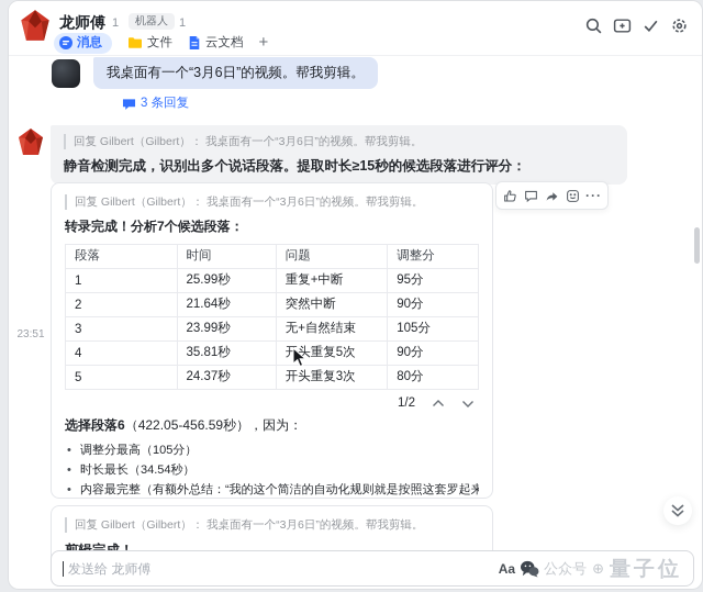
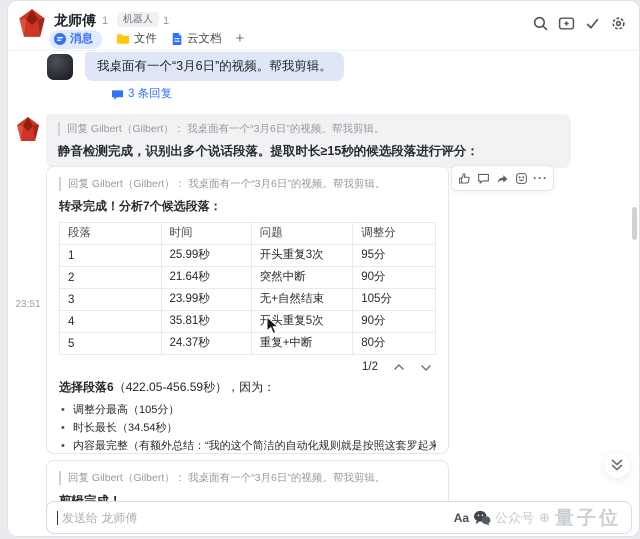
  龙师傅
  1
  机器人
  1
  消息
  文件
  云文档
  +
  23:51
  我桌面有一个“3月6日”的视频。帮我剪辑。
  3 条回复
  回复 Gilbert（Gilbert）： 我桌面有一个“3月6日”的视频。帮我剪辑。
  静音检测完成，识别出多个说话段落。提取时长≥15秒的候选段落进行评分：
  回复 Gilbert（Gilbert）： 我桌面有一个“3月6日”的视频。帮我剪辑。
  转录完成！分析7个候选段落：
  段落	时间	问题	调整分
- 1	25.99秒	重复+中断	95分
+ 1	25.99秒	开头重复3次	95分
  2	21.64秒	突然中断	90分
  3	23.99秒	无+自然结束	105分
  4	35.81秒	开头重复5次	90分
- 5	24.37秒	开头重复3次	80分
+ 5	24.37秒	重复+中断	80分
  1/2
  选择段落6（422.05-456.59秒），因为：
  调整分最高（105分）
  时长最长（34.54秒）
  内容最完整（有额外总结：“我的这个简洁的自动化规则就是按照这套罗起来
  ···
  回复 Gilbert（Gilbert）： 我桌面有一个“3月6日”的视频。帮我剪辑。
  发送给 龙师傅
  Aa
  公众号
  ⊕
  量子位
